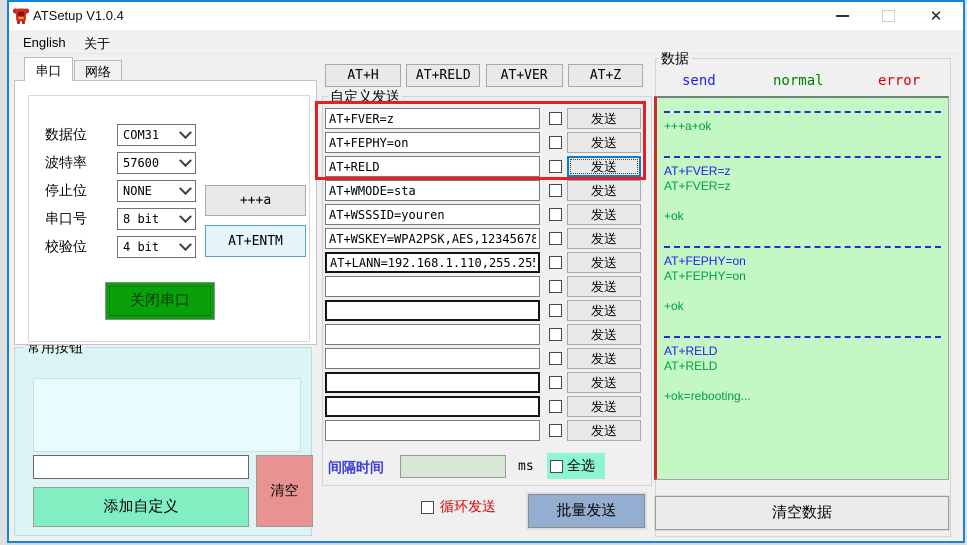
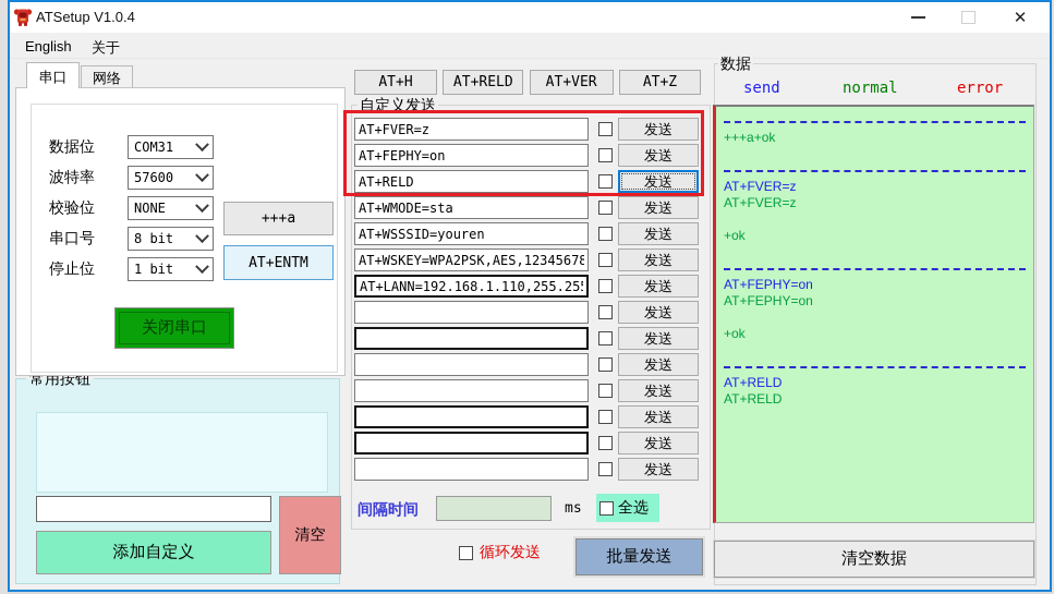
  ATSetup V1.0.4
  ✕
  English
  关于
  串口
  网络
  数据位
  COM31
  波特率
  57600
- 停止位
+ 校验位
  NONE
  串口号
  8 bit
- 校验位
+ 停止位
- 4 bit
+ 1 bit
  +++a
  AT+ENTM
  关闭串口
  常用按钮
  添加自定义
  清空
  AT+H
  AT+RELD
  AT+VER
  AT+Z
  自定义发送
  AT+FVER=z
  发送
  AT+FEPHY=on
  发送
  AT+RELD
  发送
  AT+WMODE=sta
  发送
  AT+WSSSID=youren
  发送
  AT+WSKEY=WPA2PSK,AES,12345678
  发送
  AT+LANN=192.168.1.110,255.25
  发送
  发送
  发送
  发送
  发送
  发送
  发送
  发送
  间隔时间
  ms
  全选
  循环发送
  批量发送
  数据
  send
  normal
  error
  +++a+ok
  AT+FVER=z
  AT+FVER=z
  +ok
  AT+FEPHY=on
  AT+FEPHY=on
  +ok
  AT+RELD
  AT+RELD
- +ok=rebooting...
  清空数据
